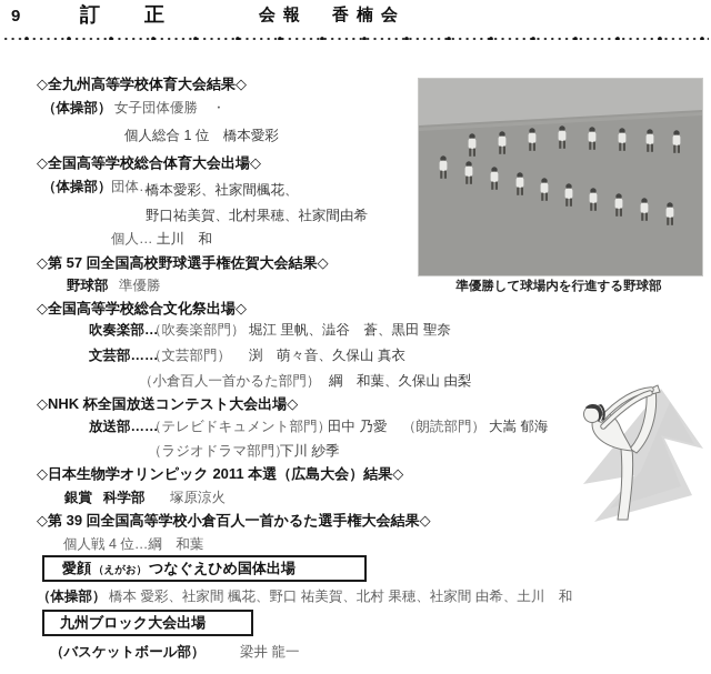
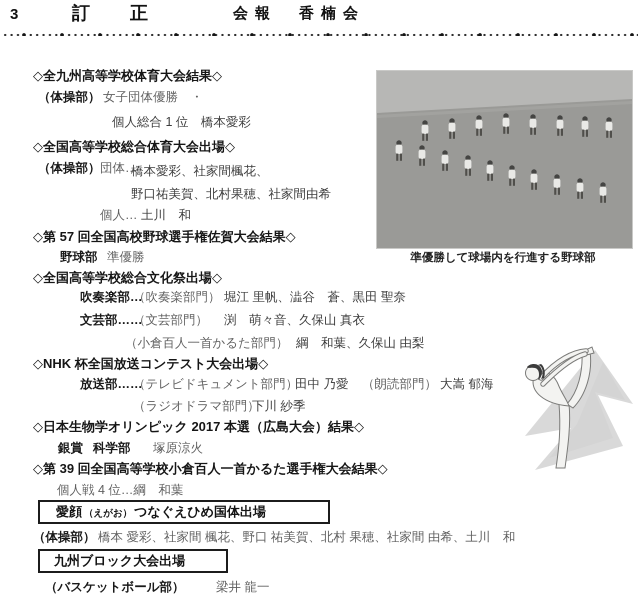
- 9
+ 3
  訂 正
  会報 香楠会
  ◇全九州高等学校体育大会結果◇
  （体操部）
  女子団体優勝 ・
  個人総合 1 位 橋本愛彩
  ◇全国高等学校総合体育大会出場◇
  （体操部）
  団体…
  橋本愛彩、社家間楓花、
  野口祐美賀、北村果穂、社家間由希
  個人…
  土川 和
  ◇第 57 回全国高校野球選手権佐賀大会結果◇
  野球部
  準優勝
  ◇全国高等学校総合文化祭出場◇
  吹奏楽部…
  （吹奏楽部門）
  堀江 里帆、澁谷 蒼、黒田 聖奈
  文芸部……
  （文芸部門）
  渕 萌々音、久保山 真衣
  （小倉百人一首かるた部門）
  綱 和葉、久保山 由梨
  ◇NHK 杯全国放送コンテスト大会出場◇
  放送部……
  （テレビドキュメント部門）
  田中 乃愛
  （朗読部門）
  大嵩 郁海
  （ラジオドラマ部門）
  下川 紗季
- ◇日本生物学オリンピック 2011 本選（広島大会）結果◇
+ ◇日本生物学オリンピック 2017 本選（広島大会）結果◇
  銀賞
  科学部
  塚原涼火
  ◇第 39 回全国高等学校小倉百人一首かるた選手権大会結果◇
  個人戦 4 位…綱 和葉
  愛顔
  （えがお）
  つなぐえひめ国体出場
  （体操部）
  橋本 愛彩、社家間 楓花、野口 祐美賀、北村 果穂、社家間 由希、土川 和
  九州ブロック大会出場
  （バスケットボール部）
  梁井 龍一
  準優勝して球場内を行進する野球部
